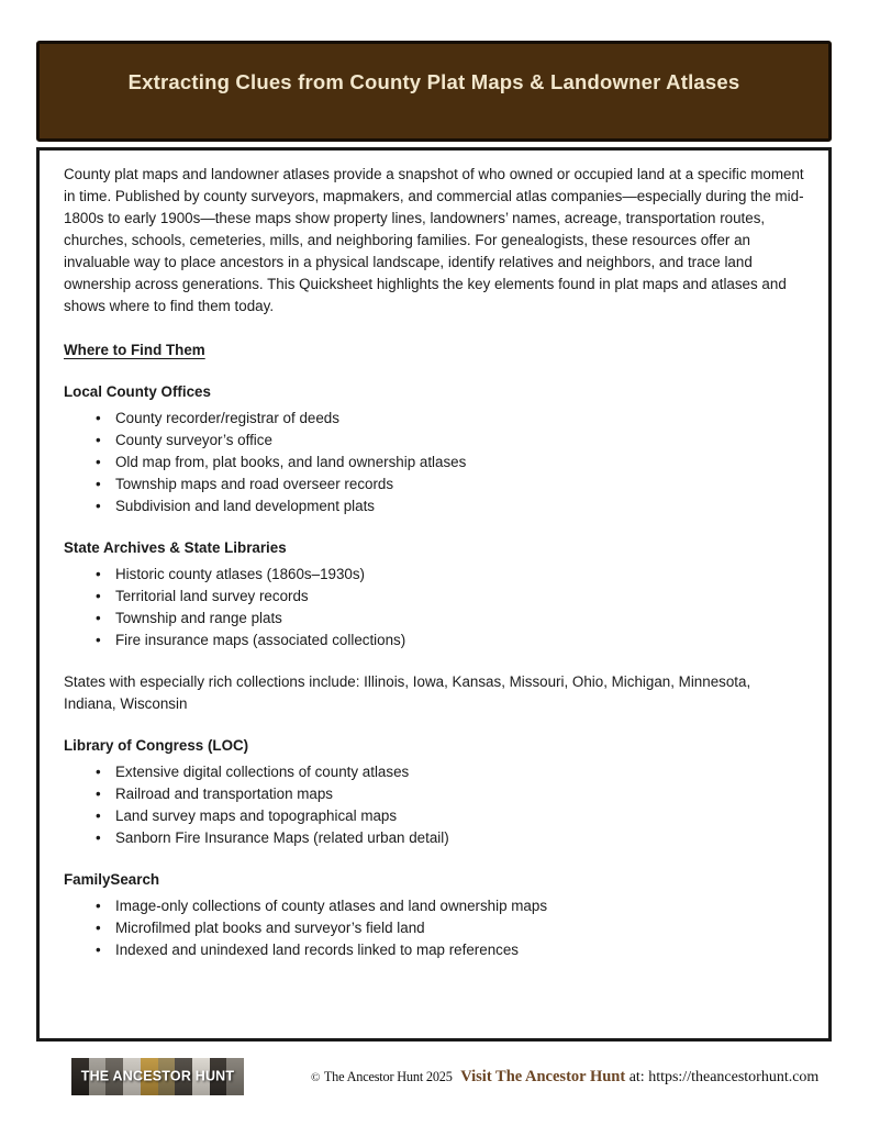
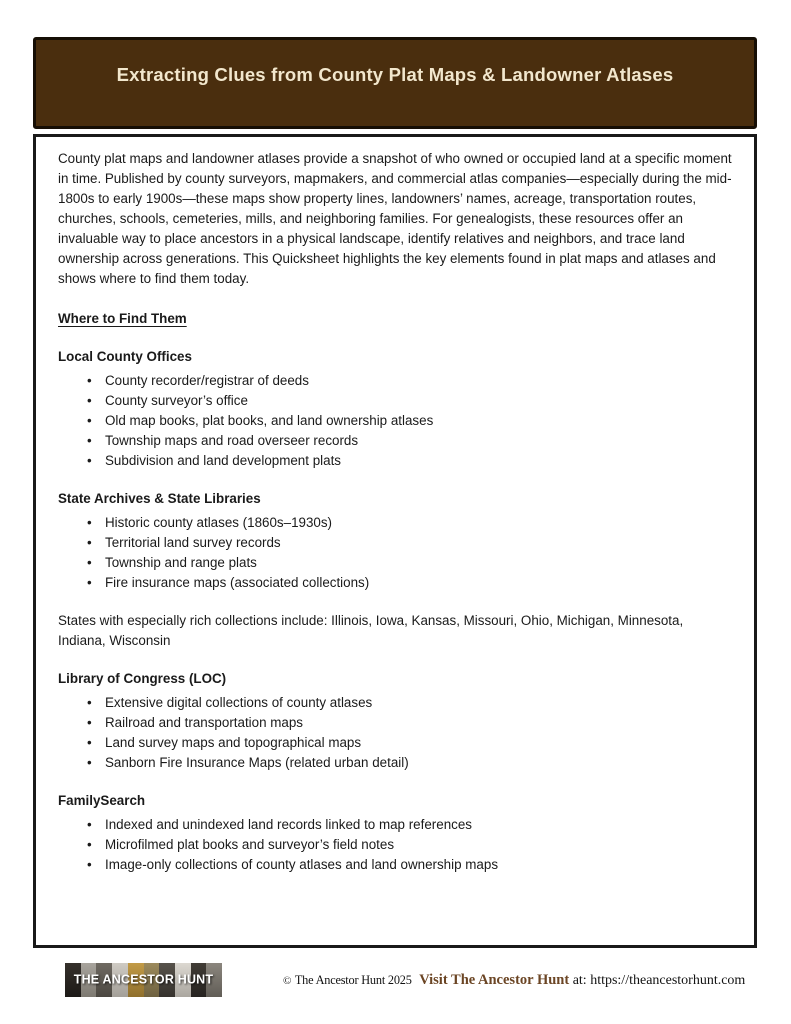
  Extracting Clues from County Plat Maps & Landowner Atlases
  County plat maps and landowner atlases provide a snapshot of who owned or occupied land at a specific moment in time. Published by county surveyors, mapmakers, and commercial atlas companies—especially during the mid-1800s to early 1900s—these maps show property lines, landowners’ names, acreage, transportation routes, churches, schools, cemeteries, mills, and neighboring families. For genealogists, these resources offer an invaluable way to place ancestors in a physical landscape, identify relatives and neighbors, and trace land ownership across generations. This Quicksheet highlights the key elements found in plat maps and atlases and shows where to find them today.
  Where to Find Them
  Local County Offices
  County recorder/registrar of deeds
  County surveyor’s office
- Old map from, plat books, and land ownership atlases
+ Old map books, plat books, and land ownership atlases
  Township maps and road overseer records
  Subdivision and land development plats
  State Archives & State Libraries
  Historic county atlases (1860s–1930s)
  Territorial land survey records
  Township and range plats
  Fire insurance maps (associated collections)
  States with especially rich collections include: Illinois, Iowa, Kansas, Missouri, Ohio, Michigan, Minnesota, Indiana, Wisconsin
  Library of Congress (LOC)
  Extensive digital collections of county atlases
  Railroad and transportation maps
  Land survey maps and topographical maps
  Sanborn Fire Insurance Maps (related urban detail)
  FamilySearch
- Image-only collections of county atlases and land ownership maps
+ Indexed and unindexed land records linked to map references
- Microfilmed plat books and surveyor’s field land
+ Microfilmed plat books and surveyor’s field notes
- Indexed and unindexed land records linked to map references
+ Image-only collections of county atlases and land ownership maps
  THE ANCESTOR HUNT
  © The Ancestor Hunt 2025 Visit The Ancestor Hunt at: https://theancestorhunt.com
